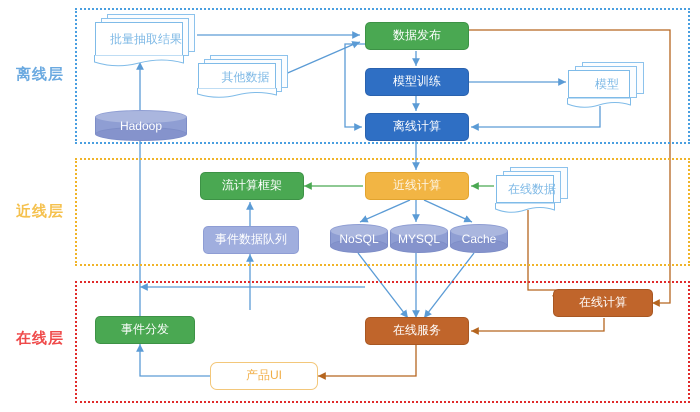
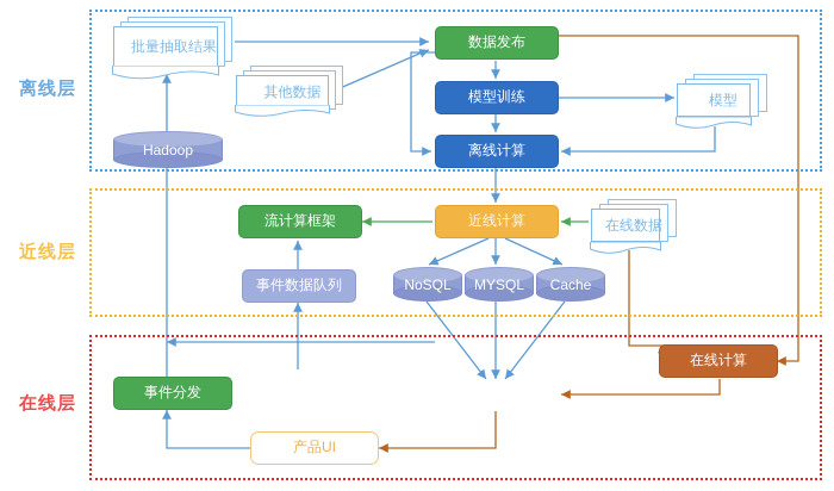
  离线层
  近线层
  在线层
  批量抽取结果
  其他数据
  Hadoop
  数据发布
  模型训练
  离线计算
  模型
  流计算框架
  近线计算
  在线数据
  事件数据队列
  NoSQL
  MYSQL
  Cache
  事件分发
  产品UI
- 在线服务
  在线计算
